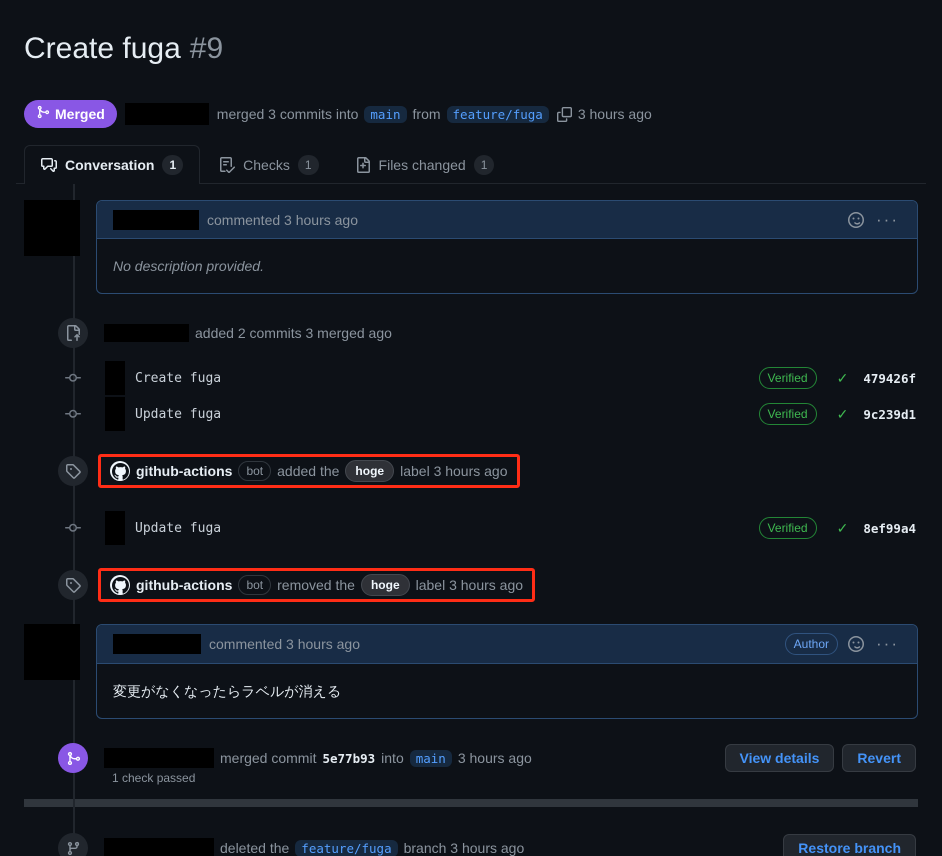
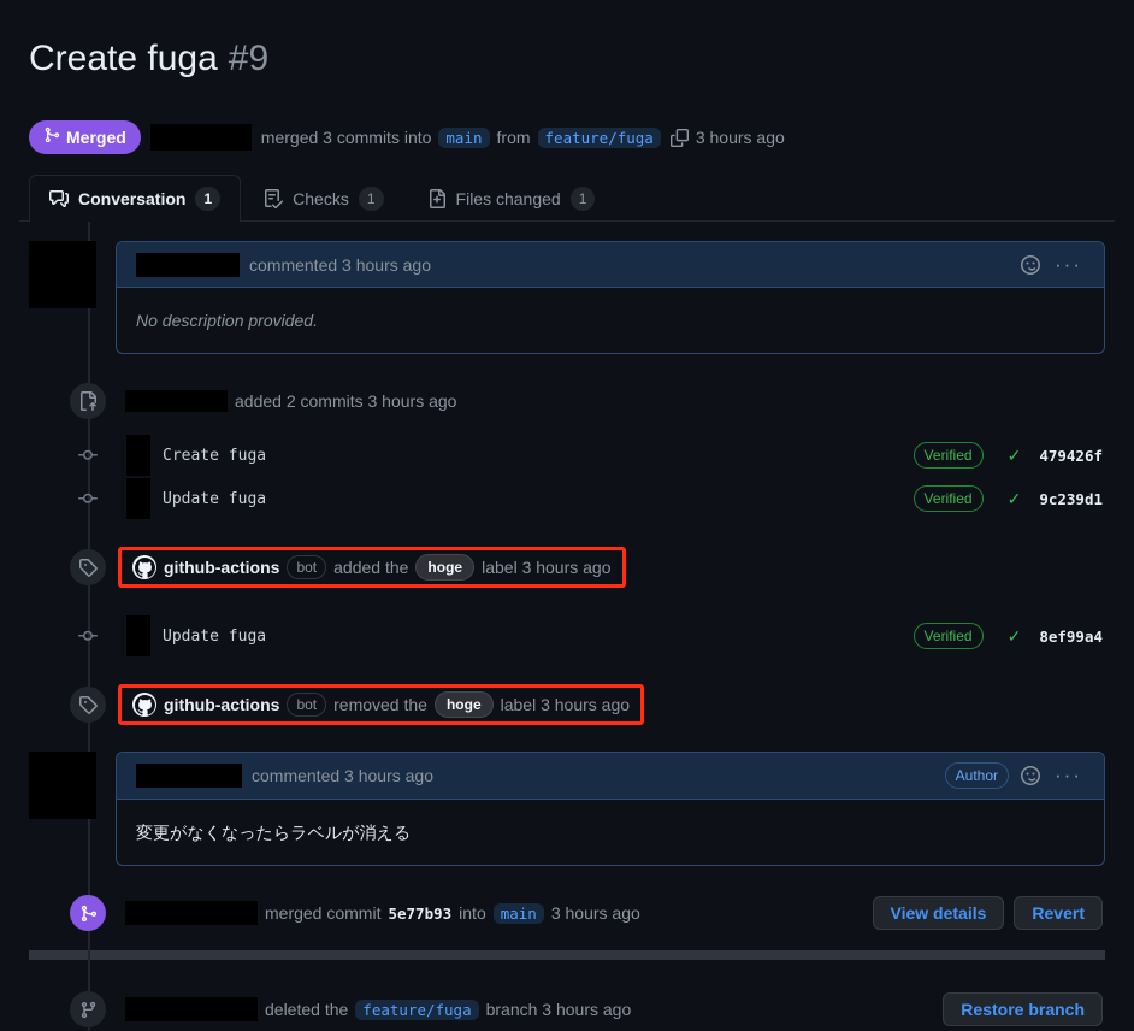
  Create fuga
  #9
  Merged
  merged 3 commits into
  main
  from
  feature/fuga
  3 hours ago
  Conversation
  1
  Checks
  1
  Files changed
  1
  commented 3 hours ago
  ···
  No description provided.
- added 2 commits 3 merged ago
+ added 2 commits 3 hours ago
  Create fuga
  Verified
  ✓
  479426f
  Update fuga
  Verified
  ✓
  9c239d1
  github-actions
  bot
  added the
  hoge
  label 3 hours ago
  Update fuga
  Verified
  ✓
  8ef99a4
  github-actions
  bot
  removed the
  hoge
  label 3 hours ago
  commented 3 hours ago
  Author
  ···
  変更がなくなったらラベルが消える
  merged commit
  5e77b93
  into
  main
  3 hours ago
  View details
  Revert
- 1 check passed
  deleted the
  feature/fuga
  branch 3 hours ago
  Restore branch
